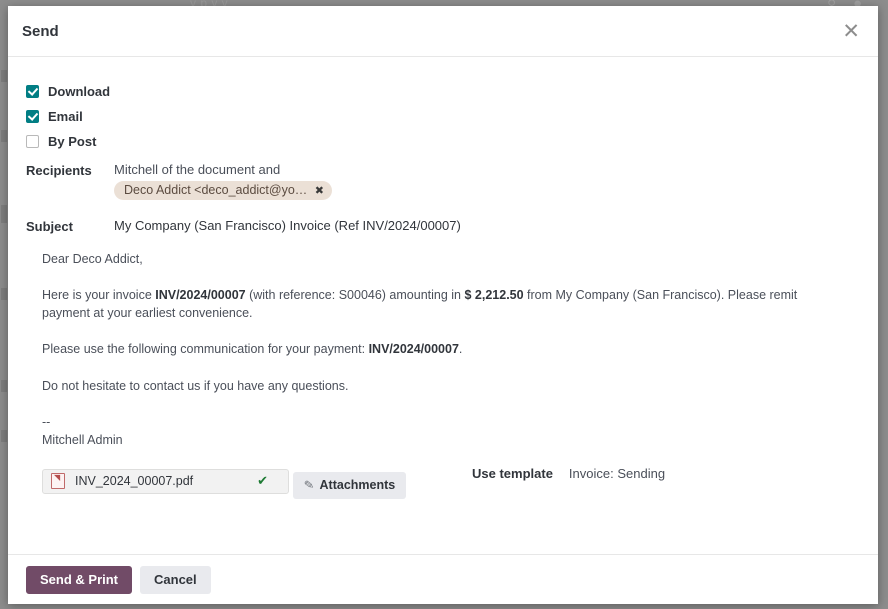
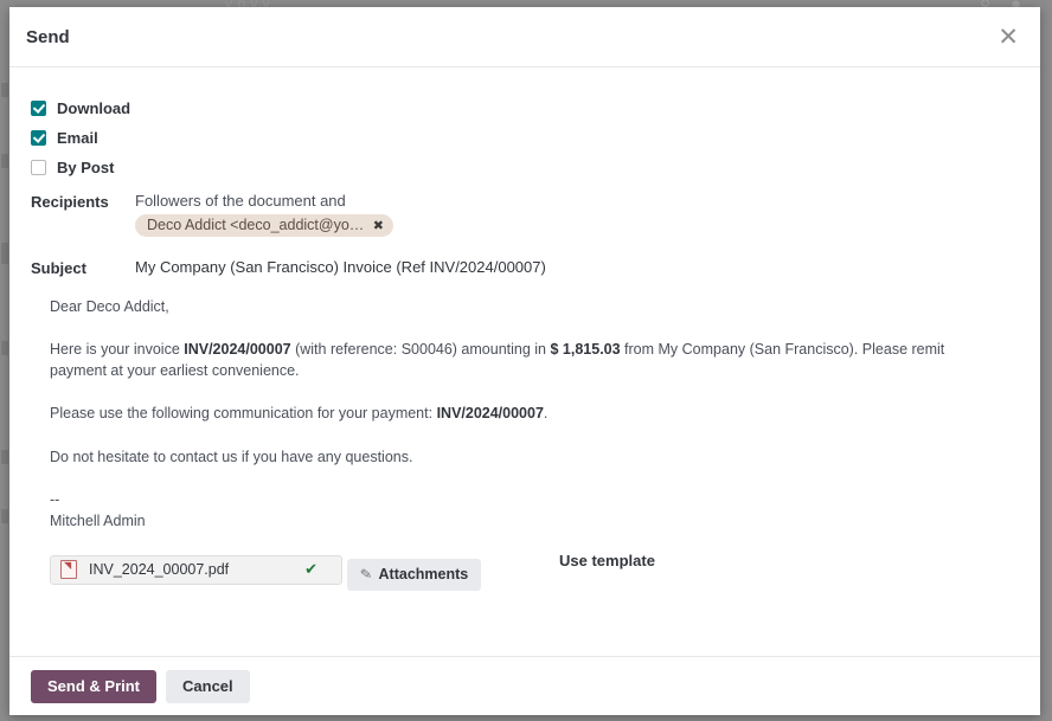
  y p y y
  ⚲
  ●
  Send
  ✕
  Download
  Email
  By Post
  Recipients
- Mitchell of the document and
+ Followers of the document and
  Deco Addict <deco_addict@you...
  ✖
  Subject
  My Company (San Francisco) Invoice (Ref INV/2024/00007)
  Dear Deco Addict,
- Here is your invoice INV/2024/00007 (with reference: S00046) amounting in $ 2,212.50 from My Company (San Francisco). Please remit payment at your earliest convenience.
+ Here is your invoice INV/2024/00007 (with reference: S00046) amounting in $ 1,815.03 from My Company (San Francisco). Please remit payment at your earliest convenience.
  Please use the following communication for your payment: INV/2024/00007.
  Do not hesitate to contact us if you have any questions.
  --
  Mitchell Admin
  INV_2024_00007.pdf
  ✔
  Attachments
  Use template
- Invoice: Sending
  Send & Print
  Cancel
